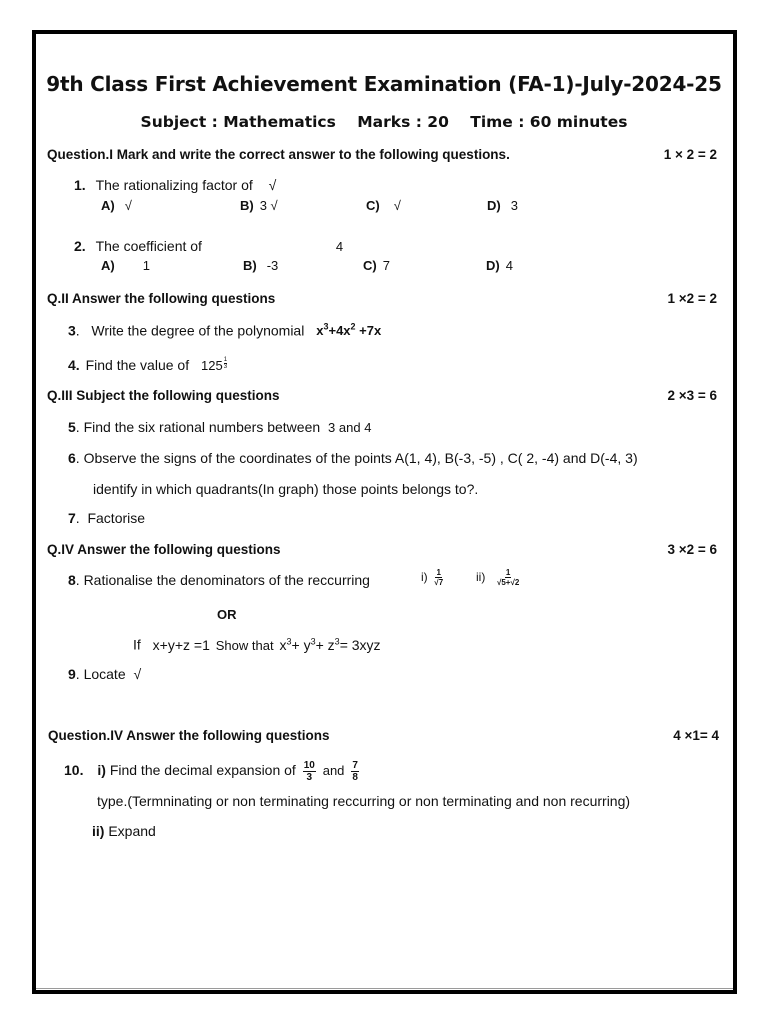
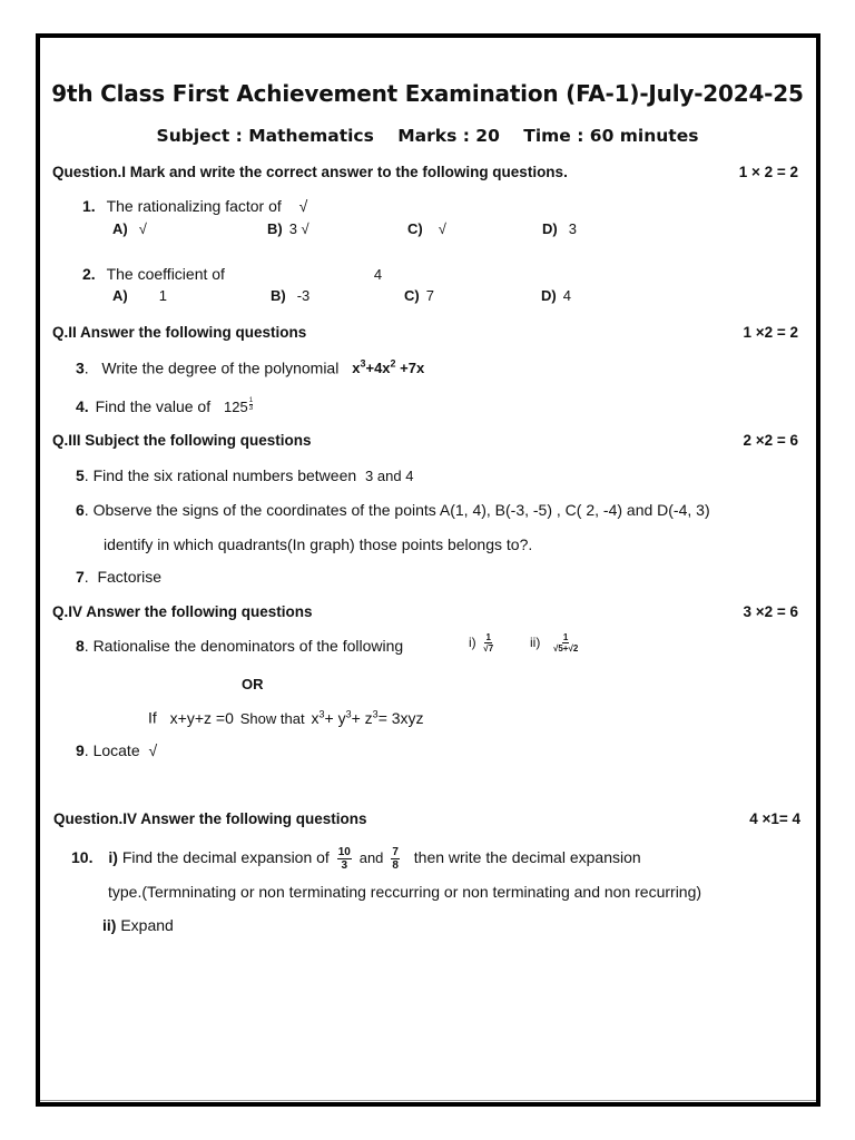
  9th Class First Achievement Examination (FA-1)-July-2024-25
  Subject : Mathematics Marks : 20 Time : 60 minutes
  Question.I Mark and write the correct answer to the following questions.
  1 × 2 = 2
  1. The rationalizing factor of √
  A) √
  B) 3 √
  C) √
  D) 3
  2. The coefficient of 4
  A) 1
  B) -3
  C) 7
  D) 4
  Q.II Answer the following questions
  1 ×2 = 2
  3. Write the degree of the polynomial x3+4x2 +7x
  4. Find the value of 125
  Q.III Subject the following questions
- 2 ×3 = 6
+ 2 ×2 = 6
  5. Find the six rational numbers between 3 and 4
  6. Observe the signs of the coordinates of the points A(1, 4), B(-3, -5) , C( 2, -4) and D(-4, 3)
  identify in which quadrants(In graph) those points belongs to?.
  7. Factorise
  Q.IV Answer the following questions
  3 ×2 = 6
- 8. Rationalise the denominators of the reccurring
+ 8. Rationalise the denominators of the following
  i)
  1
  √7
  ii)
  1
  √5+√2
  OR
- If x+y+z =1 Show that x3+ y3+ z3= 3xyz
+ If x+y+z =0 Show that x3+ y3+ z3= 3xyz
  9. Locate √
  Question.IV Answer the following questions
  4 ×1= 4
  10. i) Find the decimal expansion of
  10
  3
  and
  7
  8
+ then write the decimal expansion
  type.(Termninating or non terminating reccurring or non terminating and non recurring)
  ii) Expand
